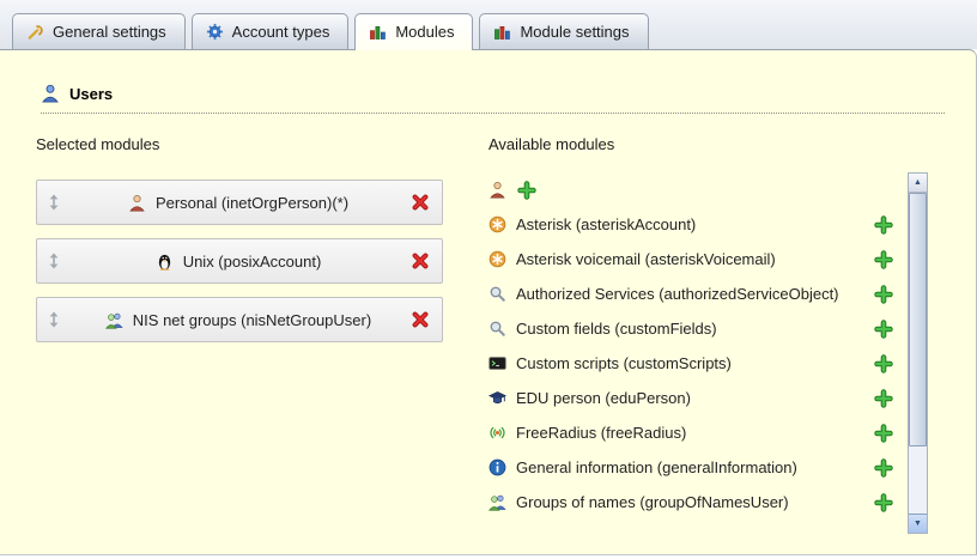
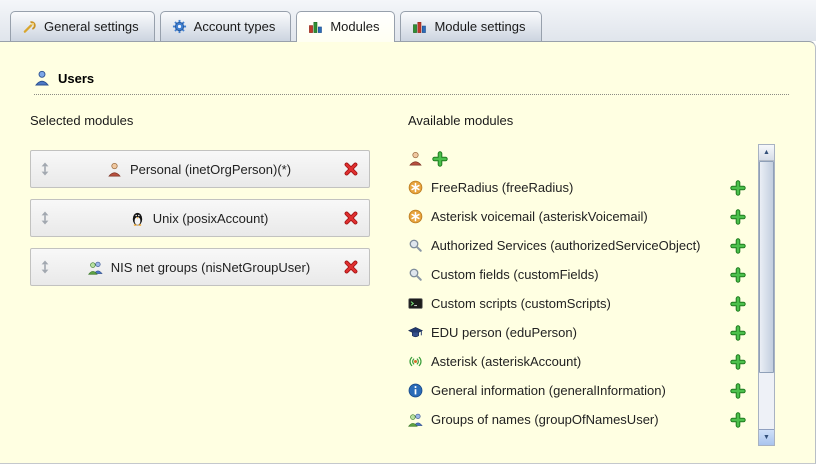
  General settings
  Account types
  Modules
  Module settings
  Users
  Selected modules
  Personal (inetOrgPerson)(*)
  Unix (posixAccount)
  NIS net groups (nisNetGroupUser)
  Available modules
- Asterisk (asteriskAccount)
+ FreeRadius (freeRadius)
  Asterisk voicemail (asteriskVoicemail)
  Authorized Services (authorizedServiceObject)
  Custom fields (customFields)
  Custom scripts (customScripts)
  EDU person (eduPerson)
- FreeRadius (freeRadius)
+ Asterisk (asteriskAccount)
  General information (generalInformation)
  Groups of names (groupOfNamesUser)
